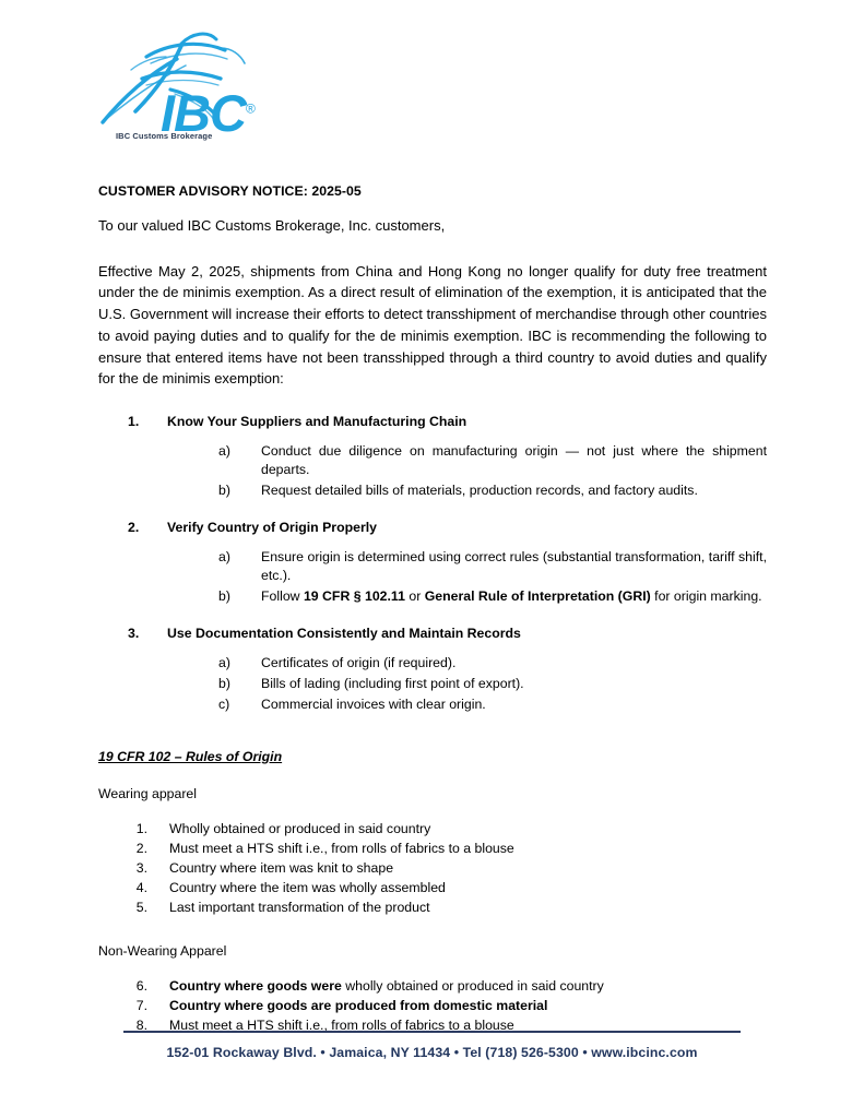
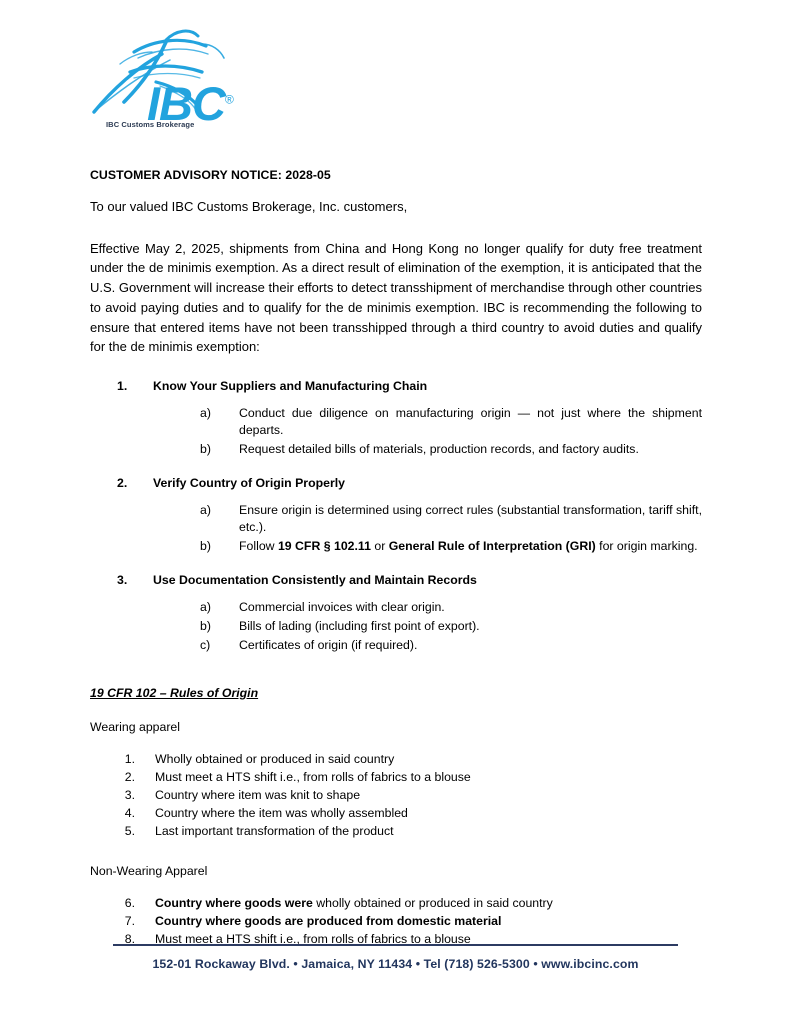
  IBC®
  IBC Customs Brokerage
- CUSTOMER ADVISORY NOTICE: 2025-05
+ CUSTOMER ADVISORY NOTICE: 2028-05
  To our valued IBC Customs Brokerage, Inc. customers,
  Effective May 2, 2025, shipments from China and Hong Kong no longer qualify for duty free treatment under the de minimis exemption. As a direct result of elimination of the exemption, it is anticipated that the U.S. Government will increase their efforts to detect transshipment of merchandise through other countries to avoid paying duties and to qualify for the de minimis exemption. IBC is recommending the following to ensure that entered items have not been transshipped through a third country to avoid duties and qualify for the de minimis exemption:
  1.
  Know Your Suppliers and Manufacturing Chain
  a)
  Conduct due diligence on manufacturing origin — not just where the shipment departs.
  b)
  Request detailed bills of materials, production records, and factory audits.
  2.
  Verify Country of Origin Properly
  a)
  Ensure origin is determined using correct rules (substantial transformation, tariff shift, etc.).
  b)
  Follow 19 CFR § 102.11 or General Rule of Interpretation (GRI) for origin marking.
  3.
  Use Documentation Consistently and Maintain Records
  a)
- Certificates of origin (if required).
+ Commercial invoices with clear origin.
  b)
  Bills of lading (including first point of export).
  c)
- Commercial invoices with clear origin.
+ Certificates of origin (if required).
  19 CFR 102 – Rules of Origin
  Wearing apparel
  1.
  Wholly obtained or produced in said country
  2.
  Must meet a HTS shift i.e., from rolls of fabrics to a blouse
  3.
  Country where item was knit to shape
  4.
  Country where the item was wholly assembled
  5.
  Last important transformation of the product
  Non-Wearing Apparel
  6.
  Country where goods were wholly obtained or produced in said country
  7.
  Country where goods are produced from domestic material
  8.
  Must meet a HTS shift i.e., from rolls of fabrics to a blouse
  152-01 Rockaway Blvd. • Jamaica, NY 11434 • Tel (718) 526-5300 • www.ibcinc.com
